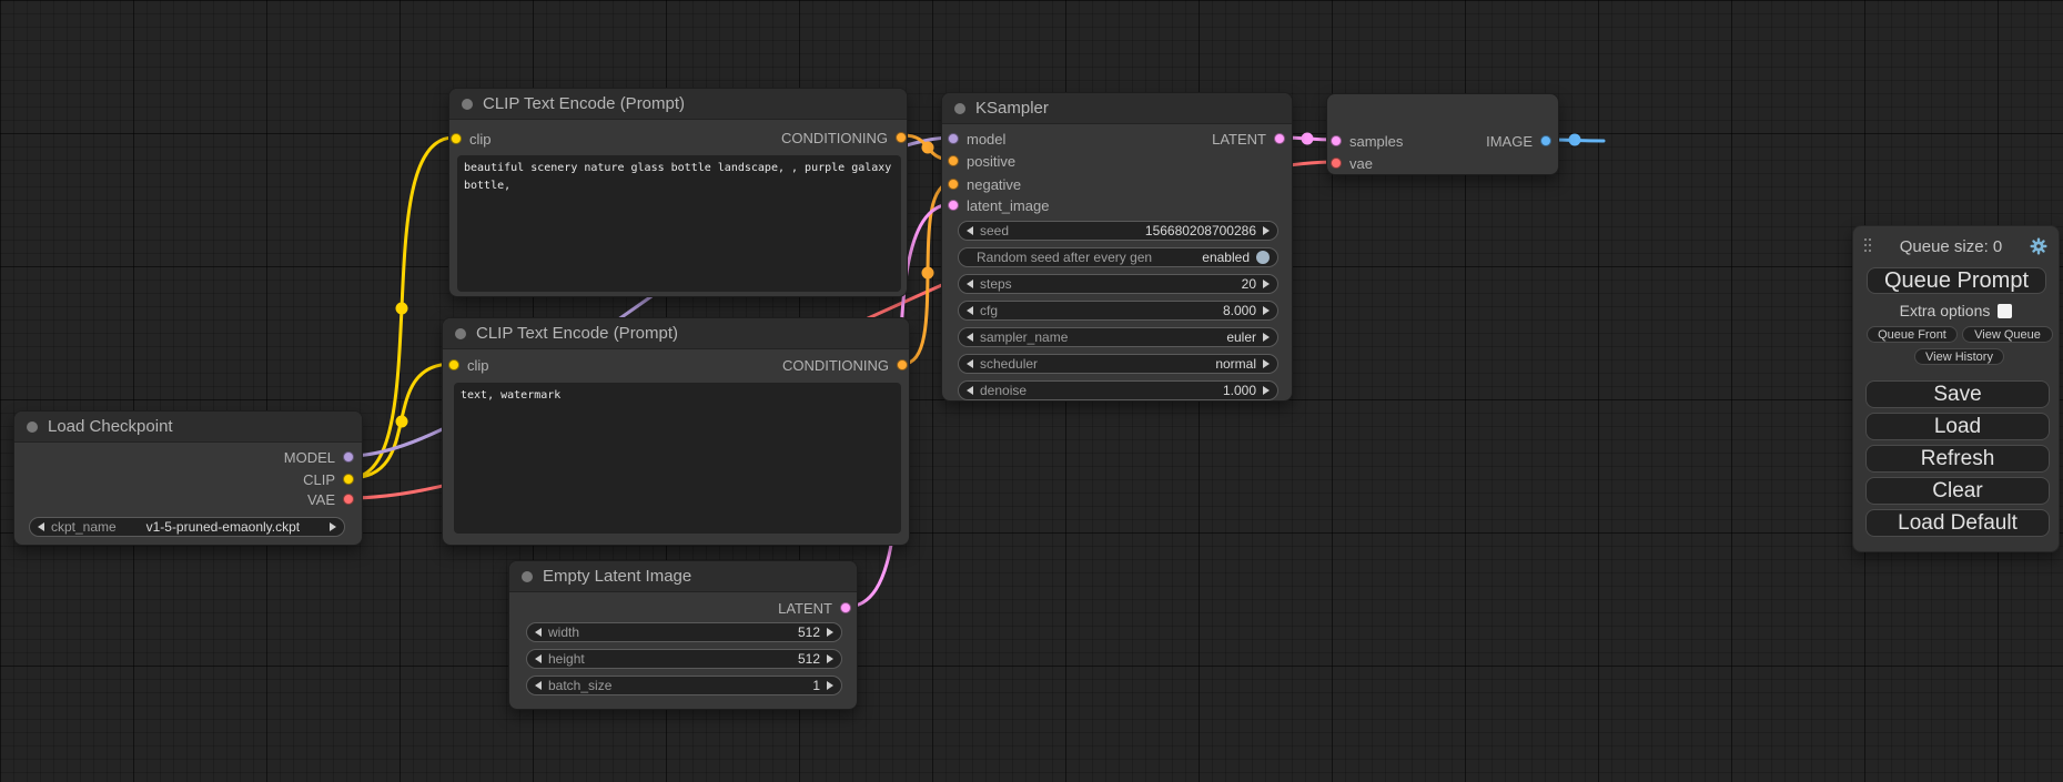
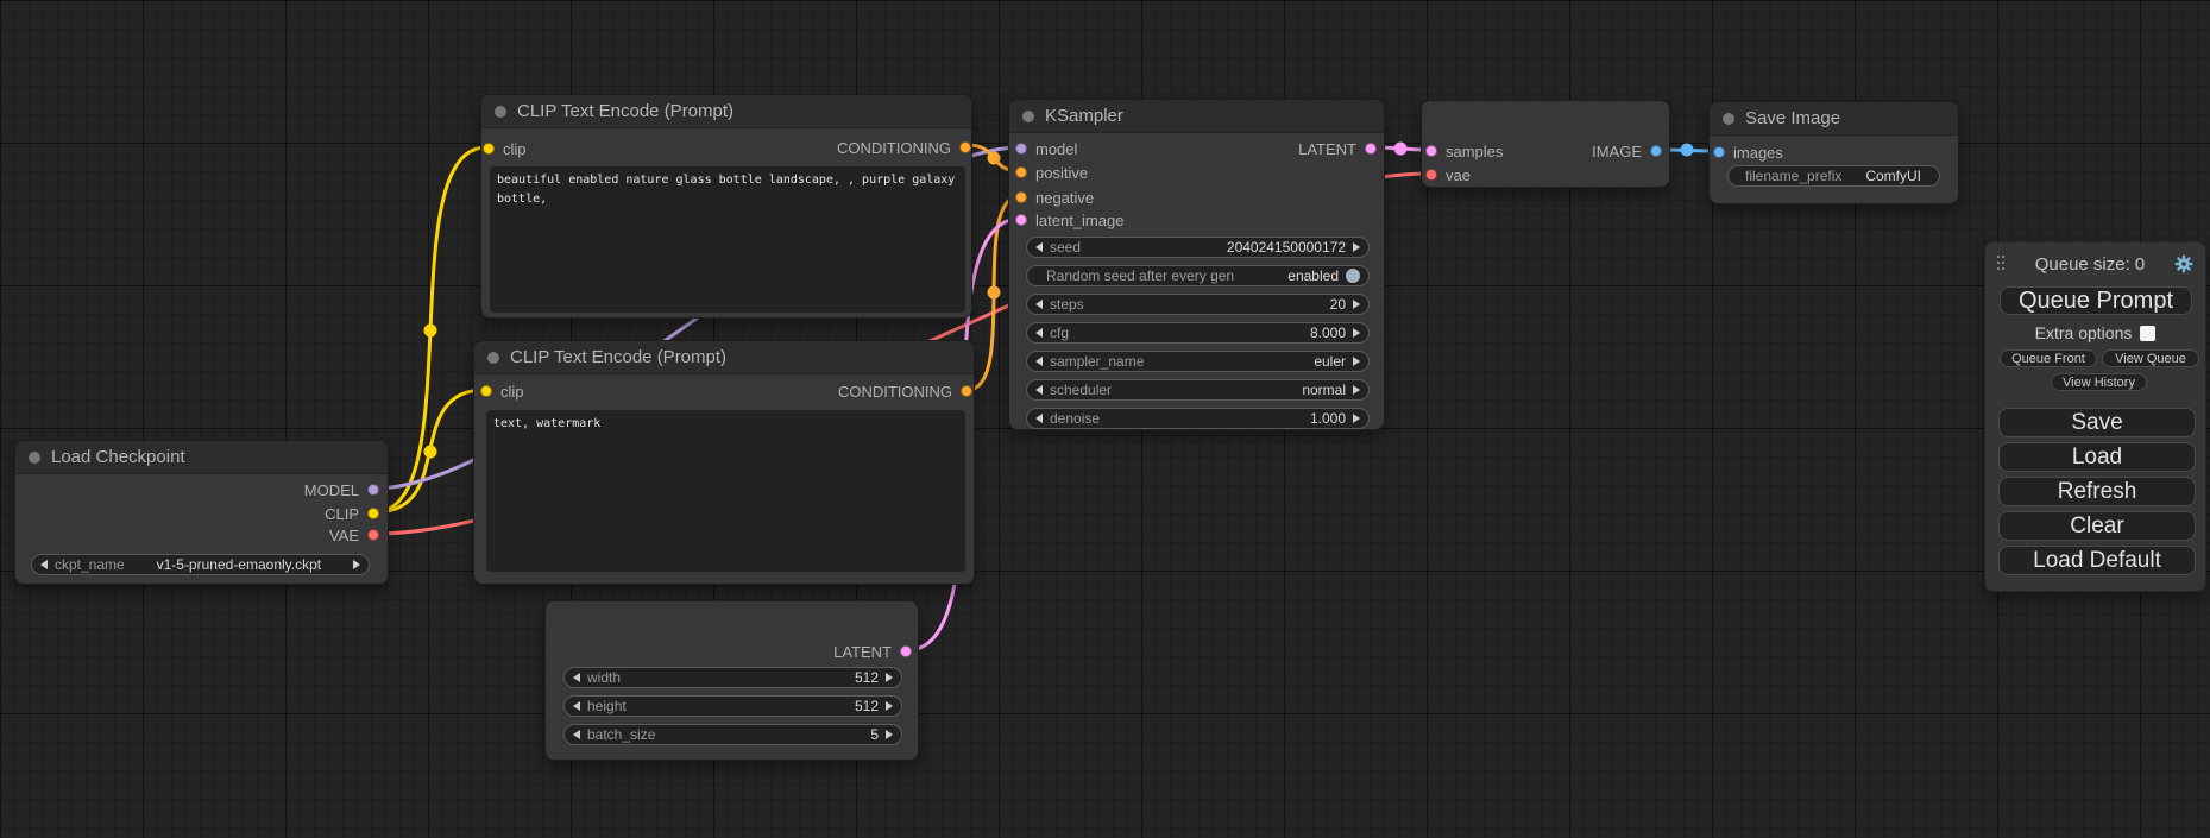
  Load Checkpoint
  MODEL
  CLIP
  VAE
  ckpt_name
  v1-5-pruned-emaonly.ckpt
  CLIP Text Encode (Prompt)
  clip
  CONDITIONING
- beautiful scenery nature glass bottle landscape, , purple galaxy bottle,
+ beautiful enabled nature glass bottle landscape, , purple galaxy bottle,
  CLIP Text Encode (Prompt)
  clip
  CONDITIONING
  text, watermark
- Empty Latent Image
  LATENT
  width
  512
  height
  512
  batch_size
- 1
+ 5
  KSampler
  model
  positive
  negative
  latent_image
  LATENT
  seed
- 156680208700286
+ 204024150000172
  Random seed after every gen
  enabled
  steps
  20
  cfg
  8.000
  sampler_name
  euler
  scheduler
  normal
  denoise
  1.000
  samples
  vae
  IMAGE
+ Save Image
+ images
+ filename_prefix
+ ComfyUI
  Queue size: 0
  Queue Prompt
  Extra options
  Queue Front
  View Queue
  View History
  Save
  Load
  Refresh
  Clear
  Load Default
